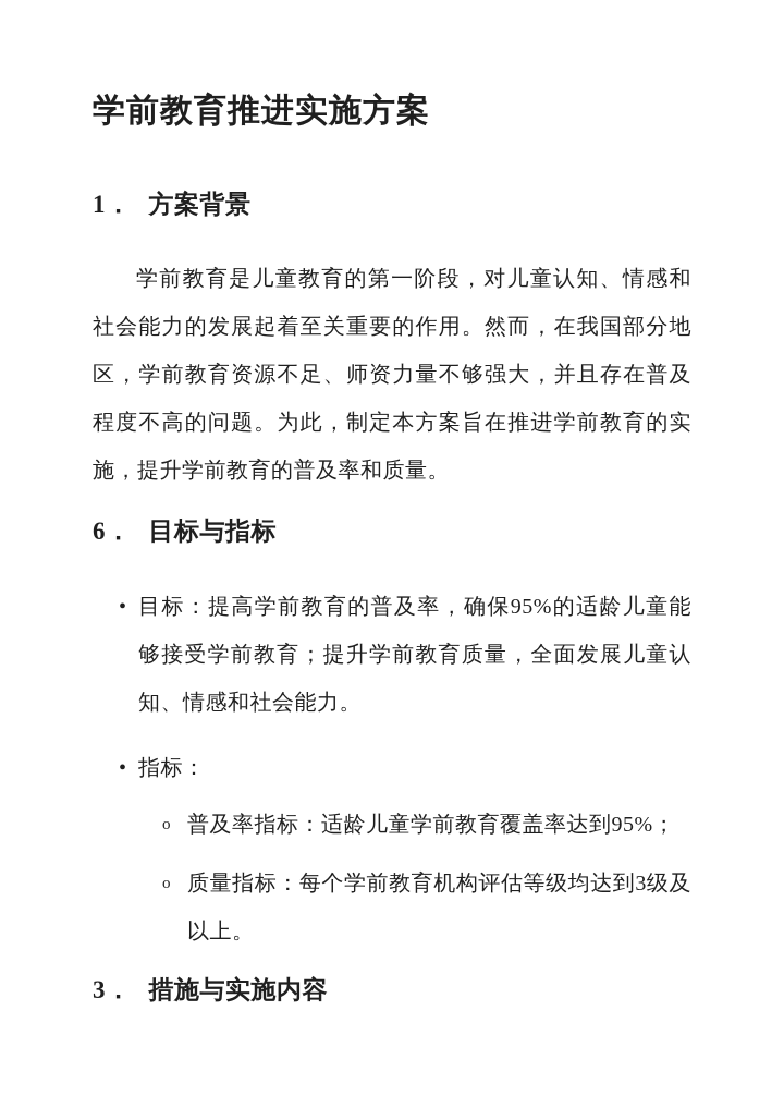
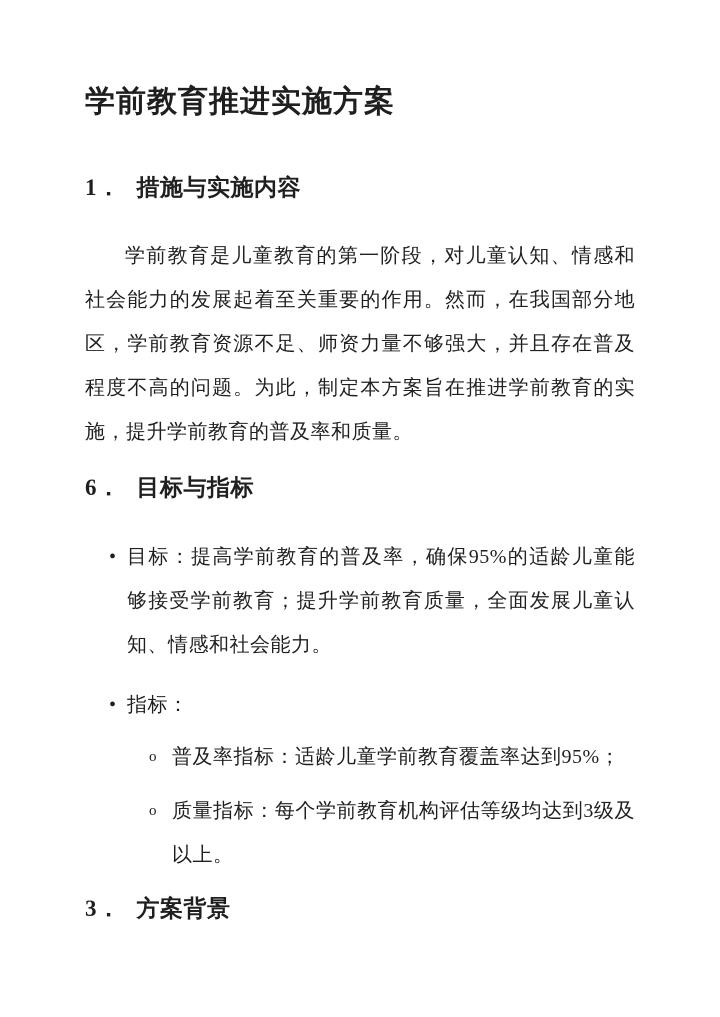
  学前教育推进实施方案
- 1． 方案背景
+ 1． 措施与实施内容
  学前教育是儿童教育的第一阶段，对儿童认知、情感和社会能力的发展起着至关重要的作用。然而，在我国部分地区，学前教育资源不足、师资力量不够强大，并且存在普及程度不高的问题。为此，制定本方案旨在推进学前教育的实施，提升学前教育的普及率和质量。
  6． 目标与指标
  •
  目标：提高学前教育的普及率，确保95%的适龄儿童能够接受学前教育；提升学前教育质量，全面发展儿童认知、情感和社会能力。
  •
  指标：
  o
  普及率指标：适龄儿童学前教育覆盖率达到95%；
  o
  质量指标：每个学前教育机构评估等级均达到3级及以上。
- 3． 措施与实施内容
+ 3． 方案背景
